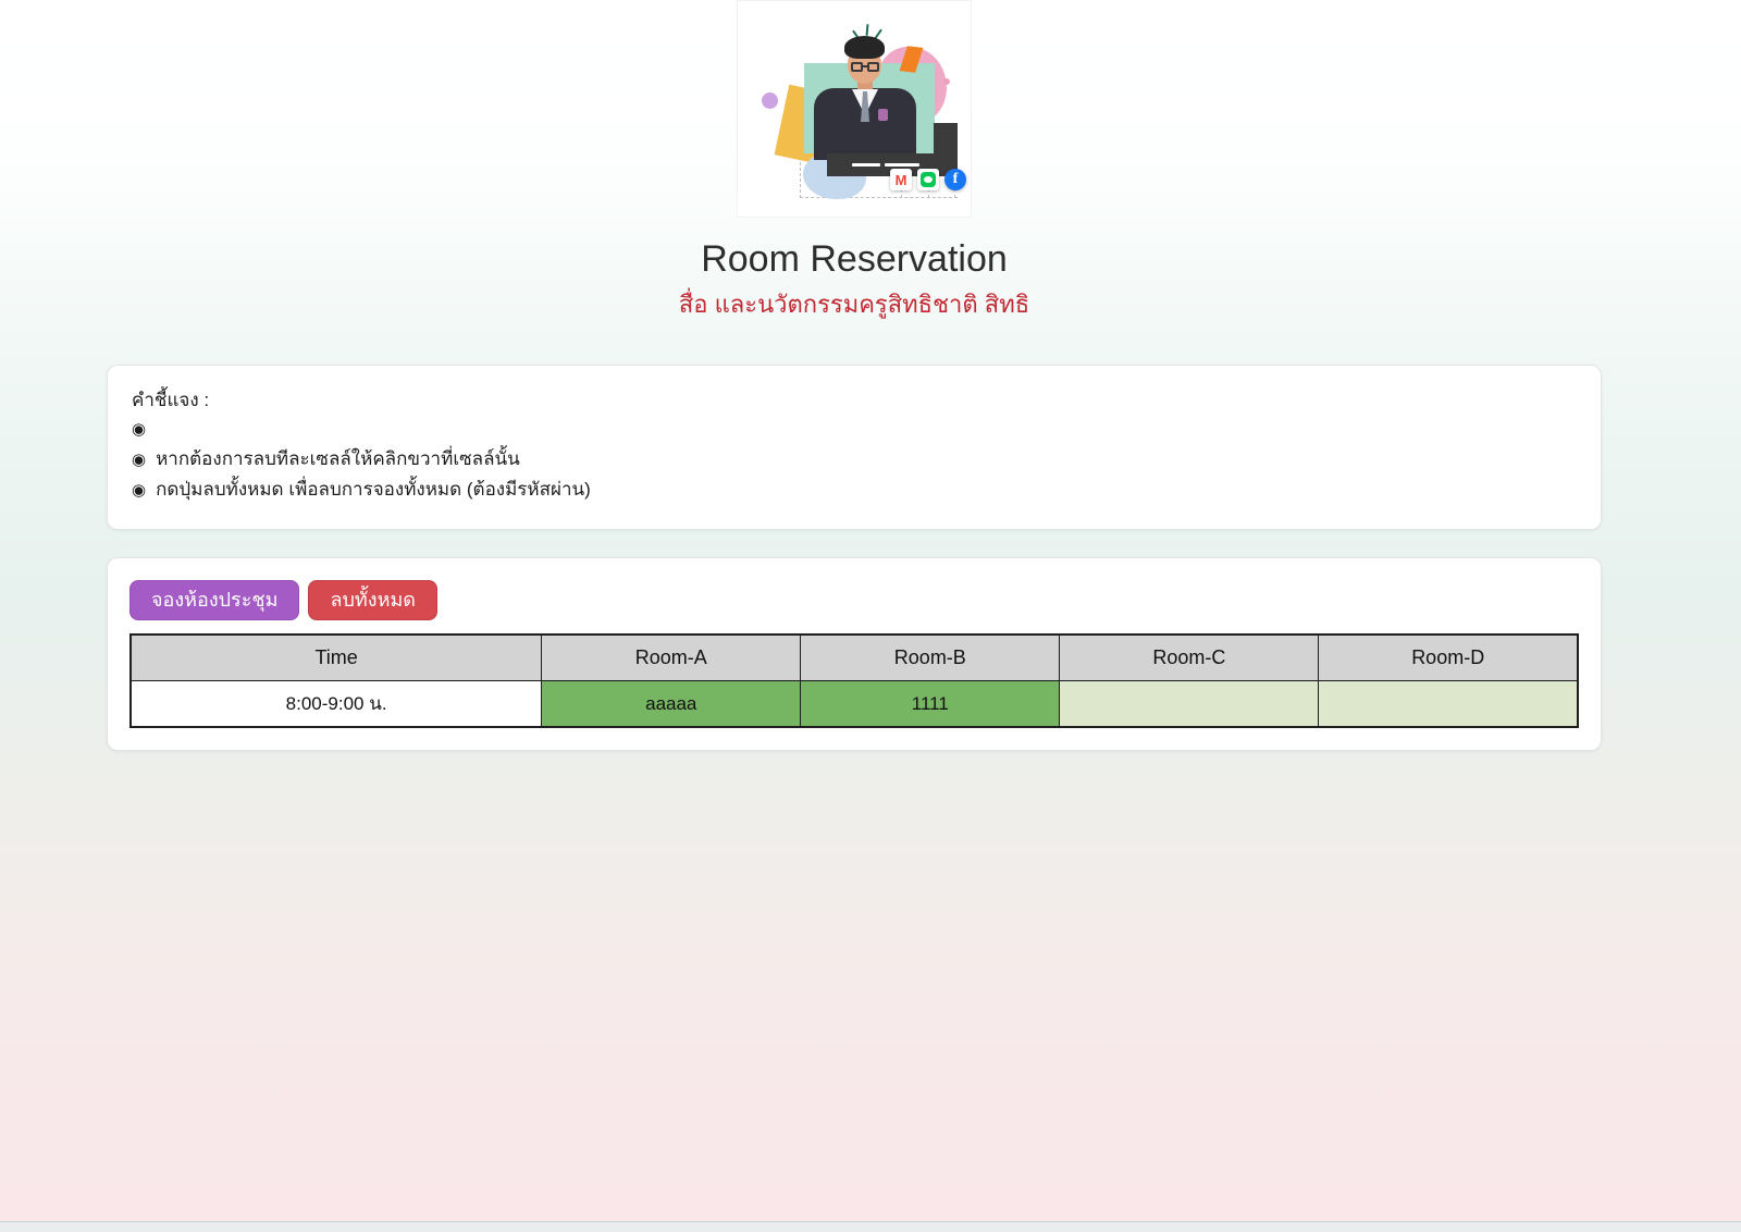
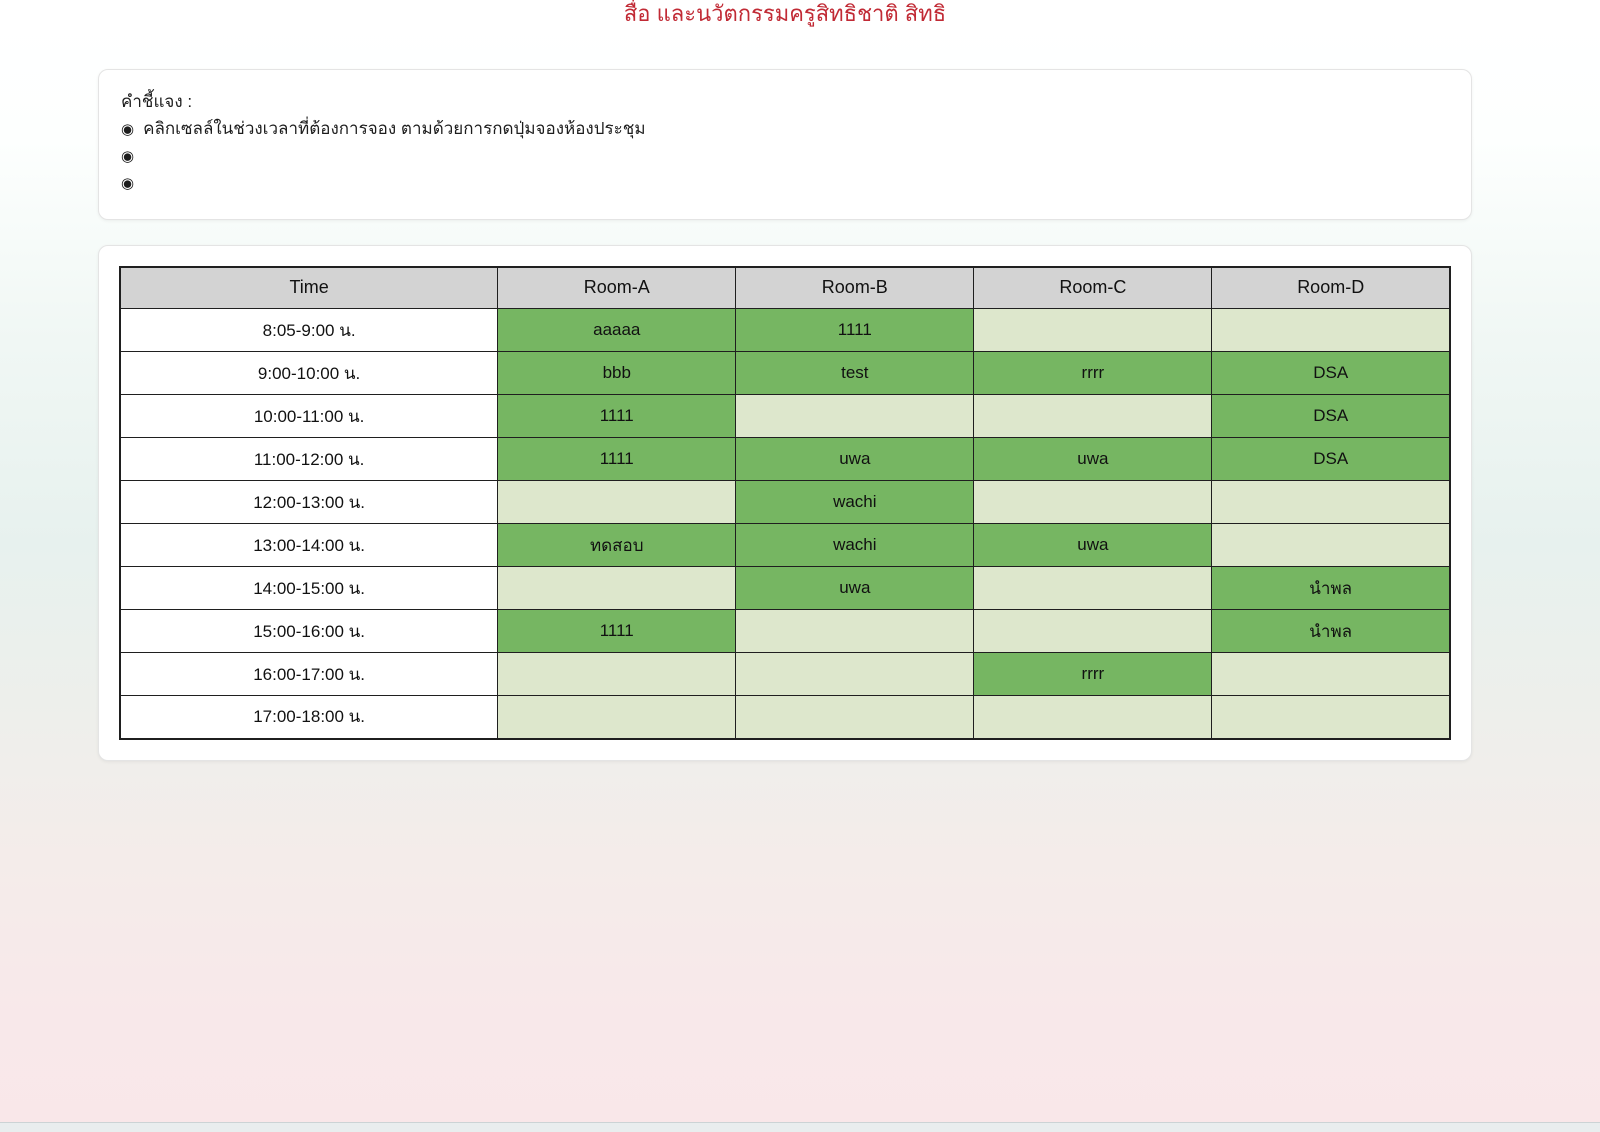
- M
- f
- Room Reservation
  สื่อ และนวัตกรรมครูสิทธิชาติ สิทธิ
  คำชี้แจง :
  ◉
+ คลิกเซลล์ในช่วงเวลาที่ต้องการจอง ตามด้วยการกดปุ่มจองห้องประชุม
  ◉
- หากต้องการลบทีละเซลล์ให้คลิกขวาที่เซลล์นั้น
  ◉
- กดปุ่มลบทั้งหมด เพื่อลบการจองทั้งหมด (ต้องมีรหัสผ่าน)
- จองห้องประชุม
- ลบทั้งหมด
  Time	Room-A	Room-B	Room-C	Room-D
- 8:00-9:00 น.	aaaaa	1111
+ 8:05-9:00 น.	aaaaa	1111
+ 9:00-10:00 น.	bbb	test	rrrr	DSA
+ 10:00-11:00 น.	1111			DSA
+ 11:00-12:00 น.	1111	uwa	uwa	DSA
+ 12:00-13:00 น.		wachi
+ 13:00-14:00 น.	ทดสอบ	wachi	uwa
+ 14:00-15:00 น.		uwa		นำพล
+ 15:00-16:00 น.	1111			นำพล
+ 16:00-17:00 น.			rrrr
+ 17:00-18:00 น.
